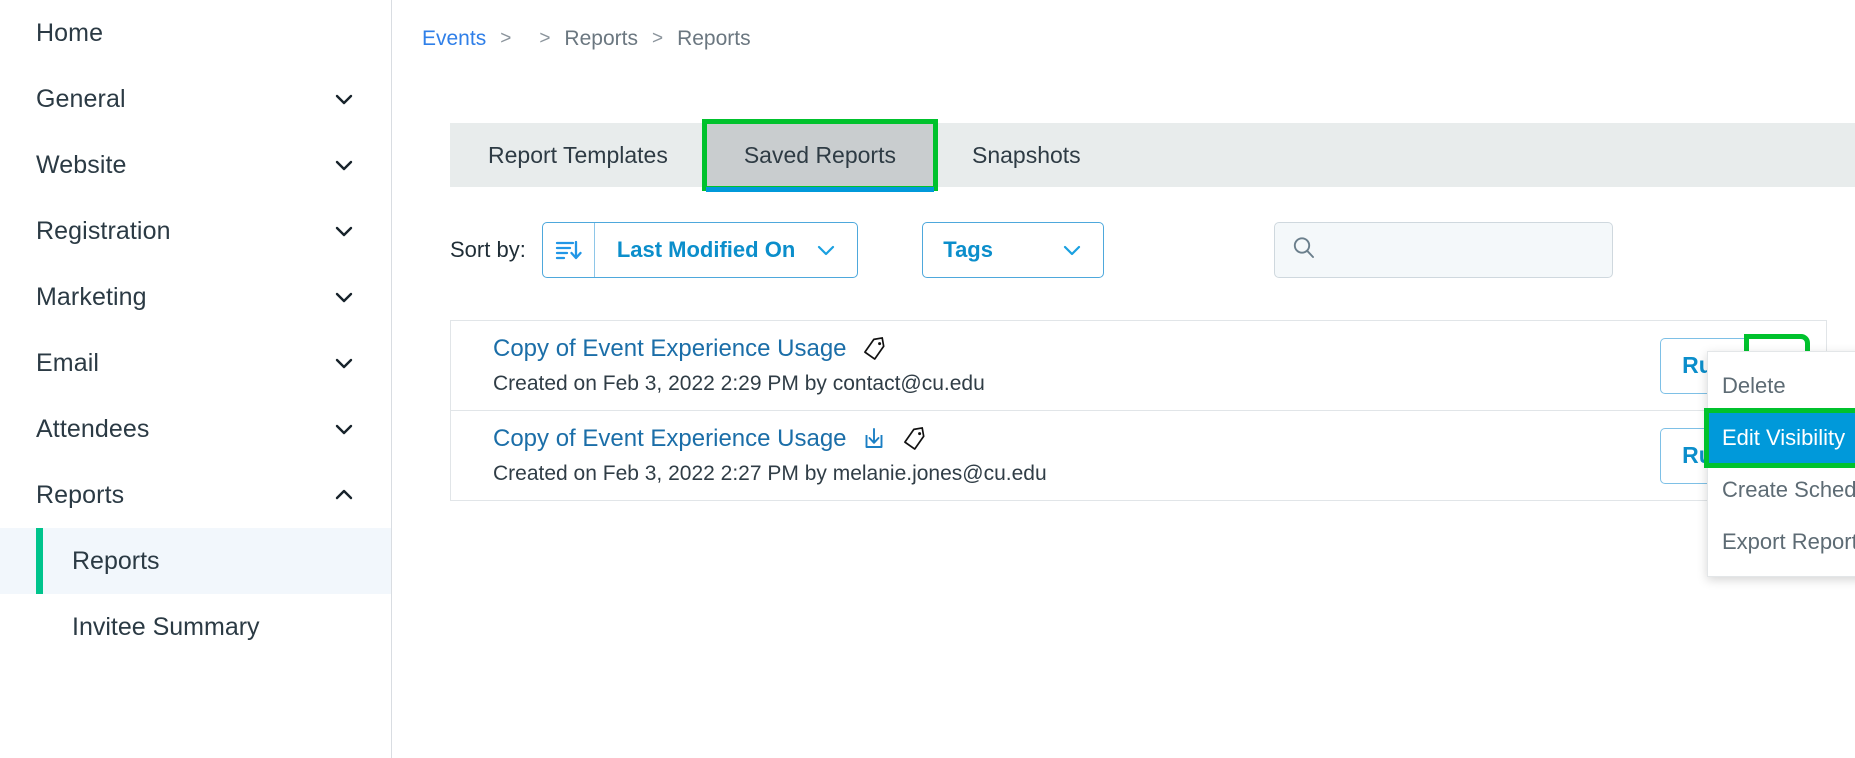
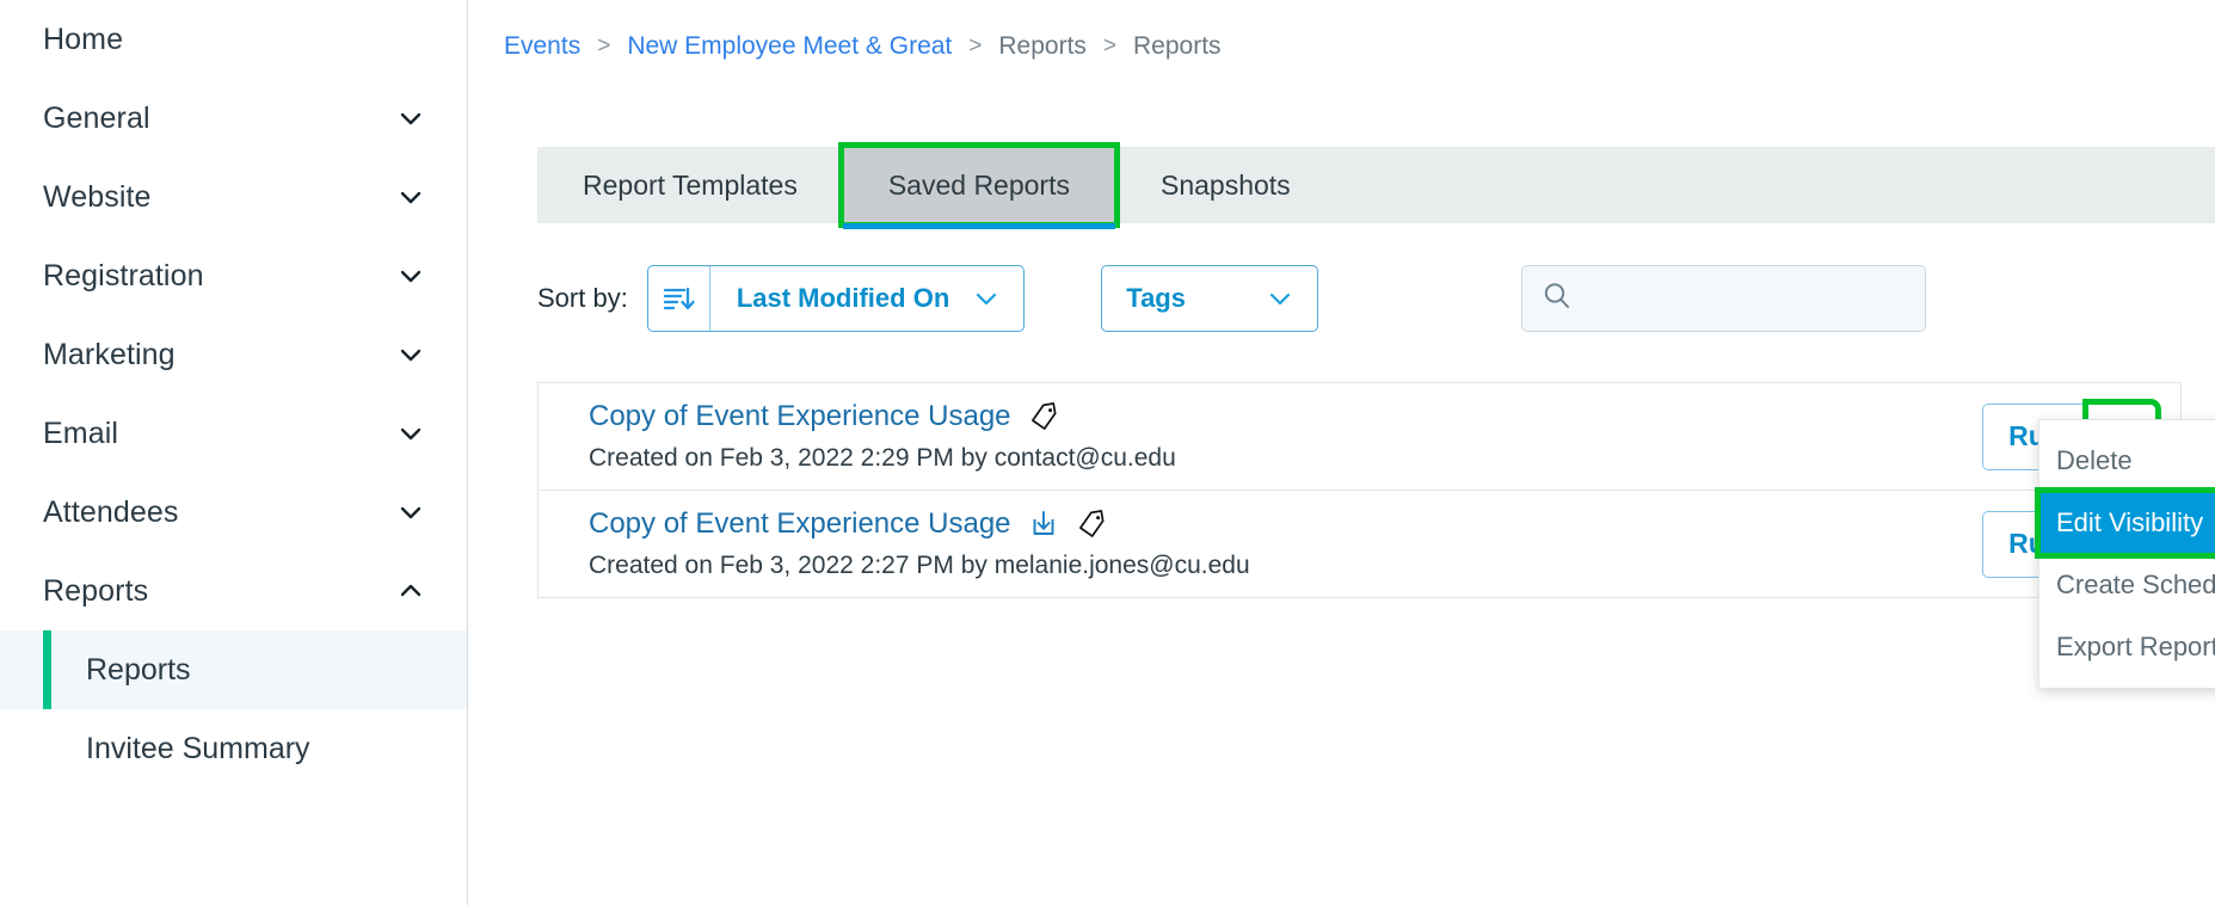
  Home
  General
  Website
  Registration
  Marketing
  Email
  Attendees
  Reports
  Reports
  Invitee Summary
  Events
  >
+ New Employee Meet & Great
  >
  Reports
  >
  Reports
  Report Templates
  Saved Reports
  Snapshots
  Sort by:
  Last Modified On
  Tags
  Copy of Event Experience Usage
  Created on Feb 3, 2022 2:29 PM by contact@cu.edu
  Copy of Event Experience Usage
  Created on Feb 3, 2022 2:27 PM by melanie.jones@cu.edu
  Delete
  Edit Visibility
  Create Sched
  Export Repor
